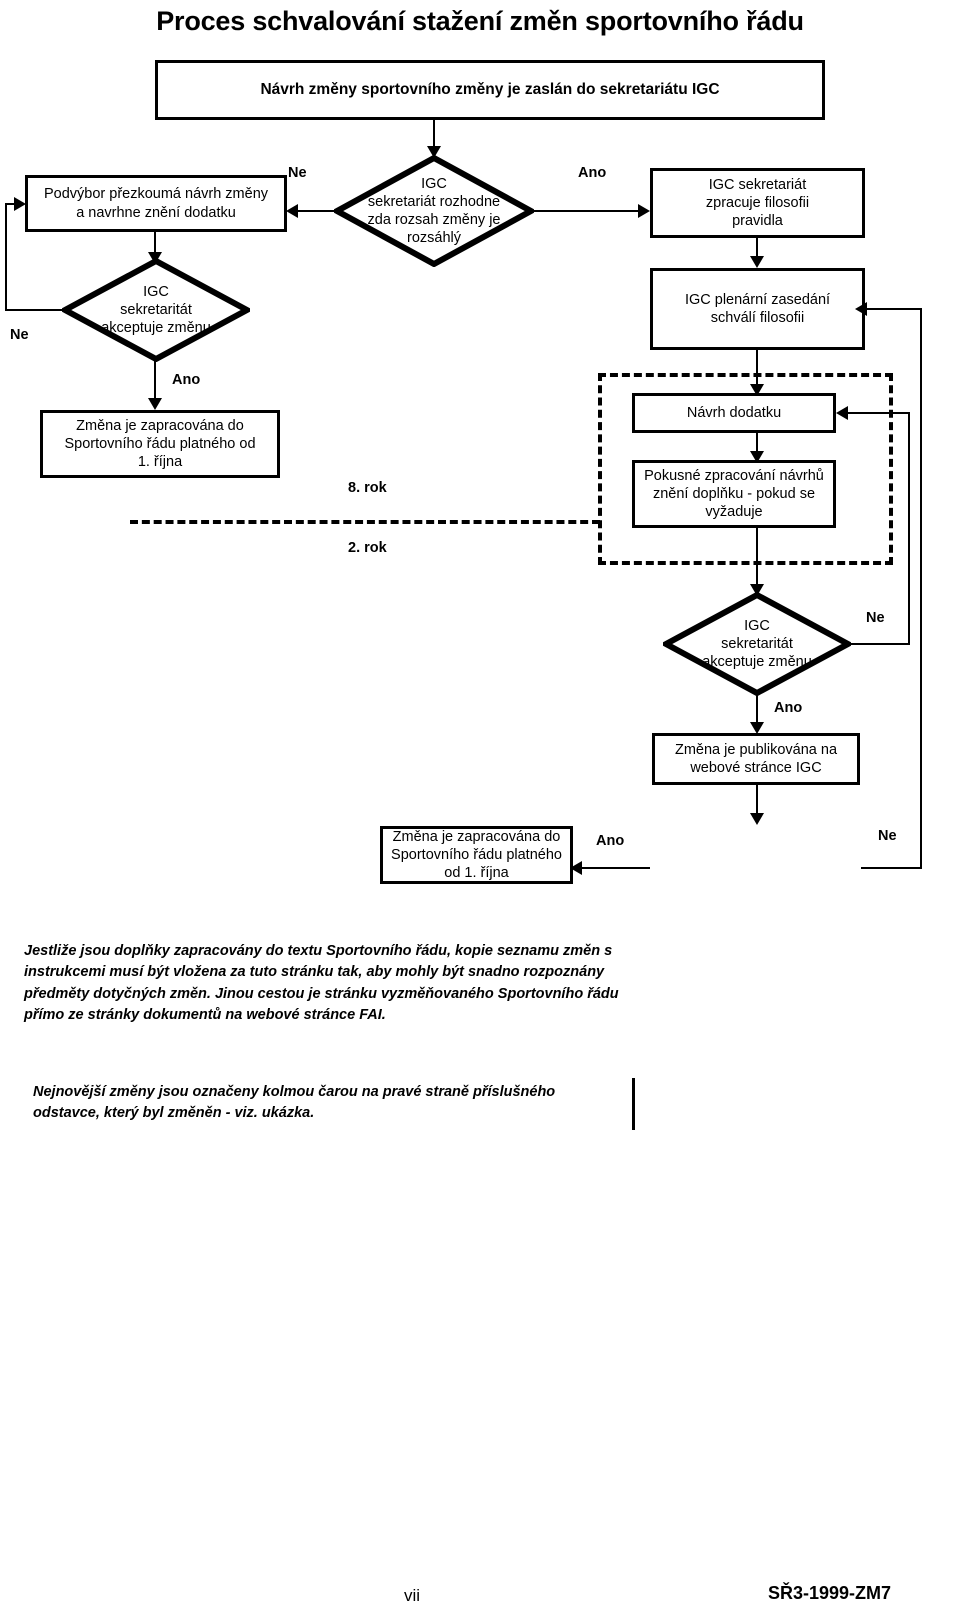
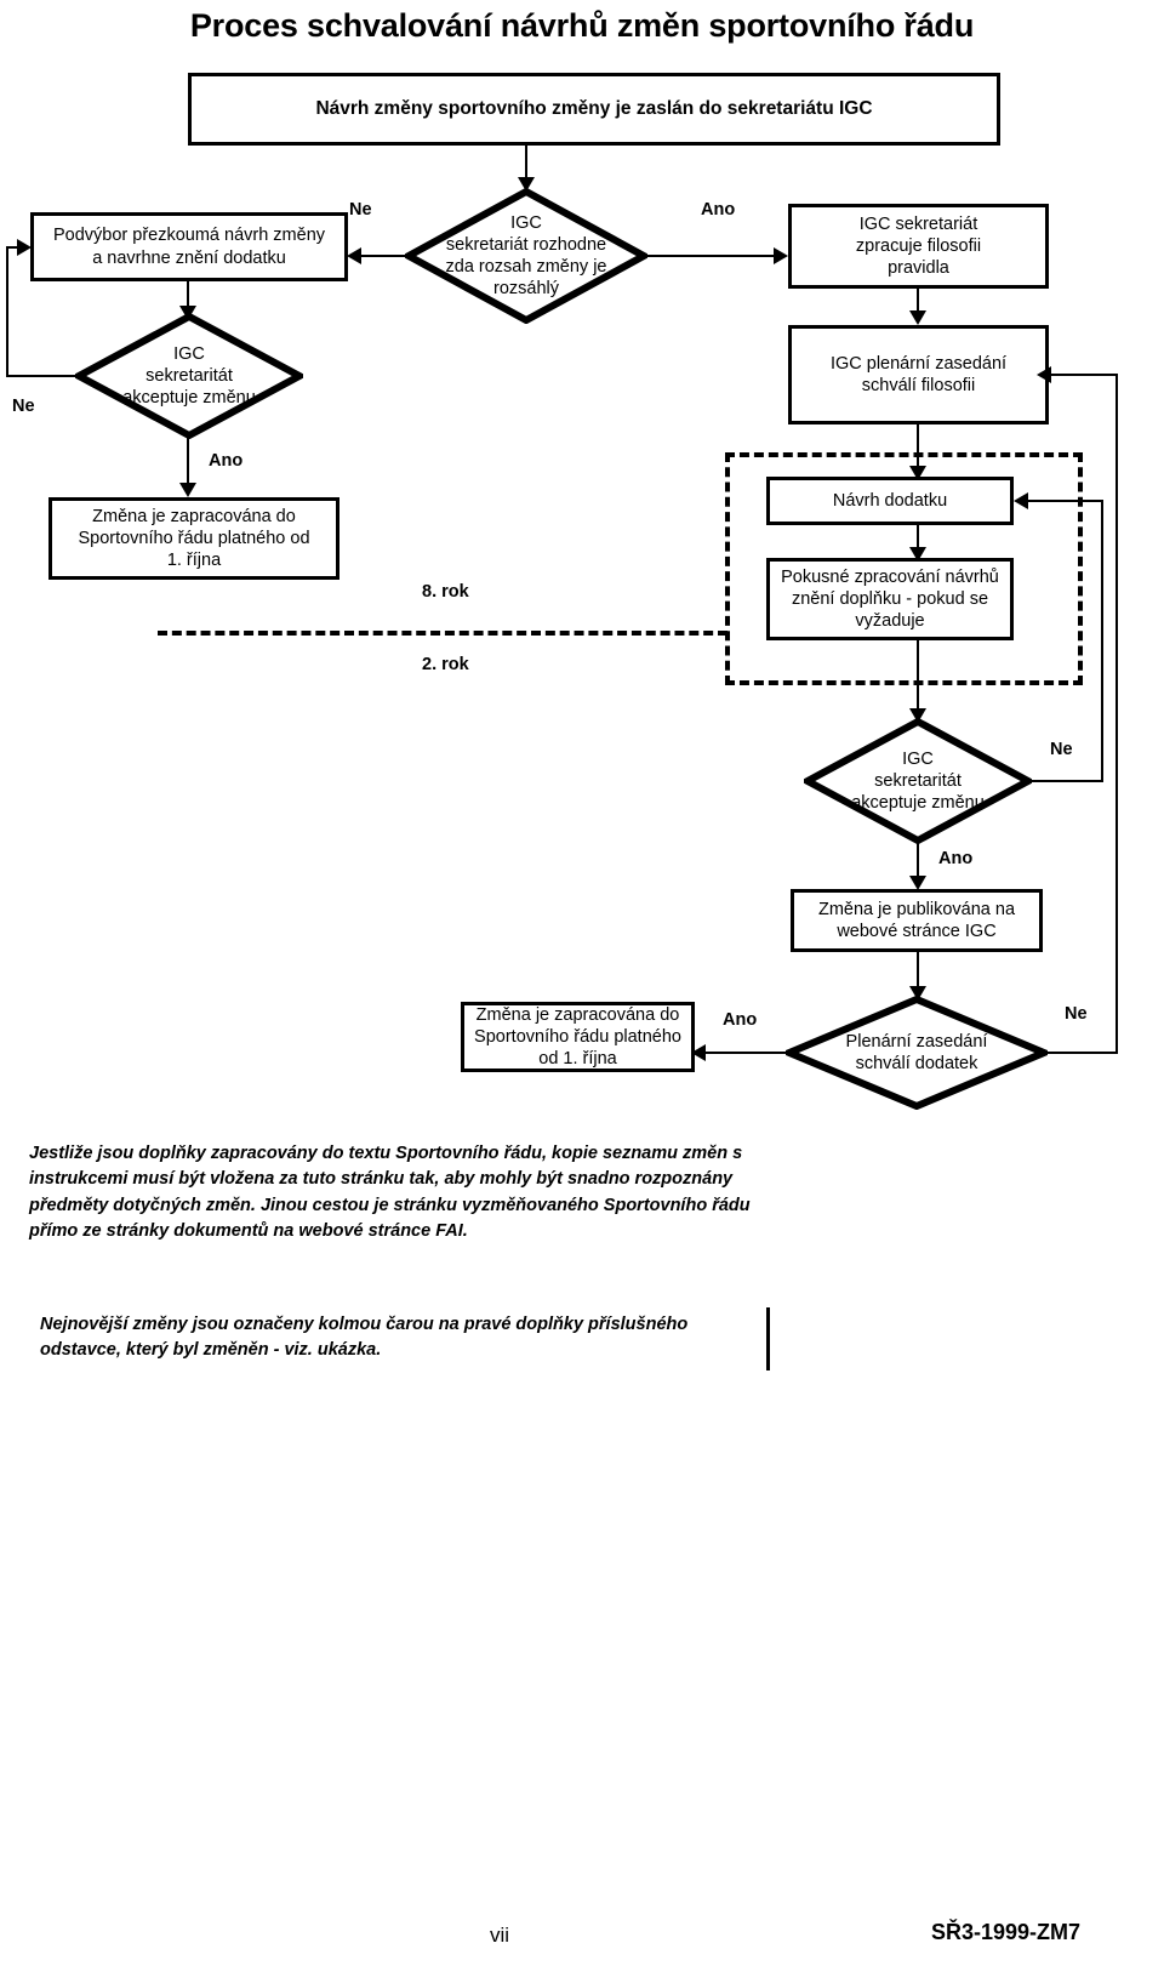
- Proces schvalování stažení změn sportovního řádu
+ Proces schvalování návrhů změn sportovního řádu
  Návrh změny sportovního změny je zaslán do sekretariátu IGC
  IGC
  sekretariát rozhodne
  zda rozsah změny je
  rozsáhlý
  Ne
  Ano
  Podvýbor přezkoumá návrh změny
  a navrhne znění dodatku
  IGC
  sekretaritát
  akceptuje změnu
  Ne
  Ano
  Změna je zapracována do
  Sportovního řádu platného od
  1. října
  IGC sekretariát
  zpracuje filosofii
  pravidla
  IGC plenární zasedání
  schválí filosofii
  Návrh dodatku
  Pokusné zpracování návrhů
  znění doplňku - pokud se
  vyžaduje
  8. rok
  2. rok
  IGC
  sekretaritát
  akceptuje změnu
  Ne
  Ano
  Změna je publikována na
  webové stránce IGC
+ Plenární zasedání
+ schválí dodatek
  Ano
  Ne
  Změna je zapracována do
  Sportovního řádu platného
  od 1. října
  Jestliže jsou doplňky zapracovány do textu Sportovního řádu, kopie seznamu změn s instrukcemi musí být vložena za tuto stránku tak, aby mohly být snadno rozpoznány předměty dotyčných změn. Jinou cestou je stránku vyzměňovaného Sportovního řádu přímo ze stránky dokumentů na webové stránce FAI.
- Nejnovější změny jsou označeny kolmou čarou na pravé straně příslušného odstavce, který byl změněn - viz. ukázka.
+ Nejnovější změny jsou označeny kolmou čarou na pravé doplňky příslušného odstavce, který byl změněn - viz. ukázka.
  vii
  SŘ3-1999-ZM7
